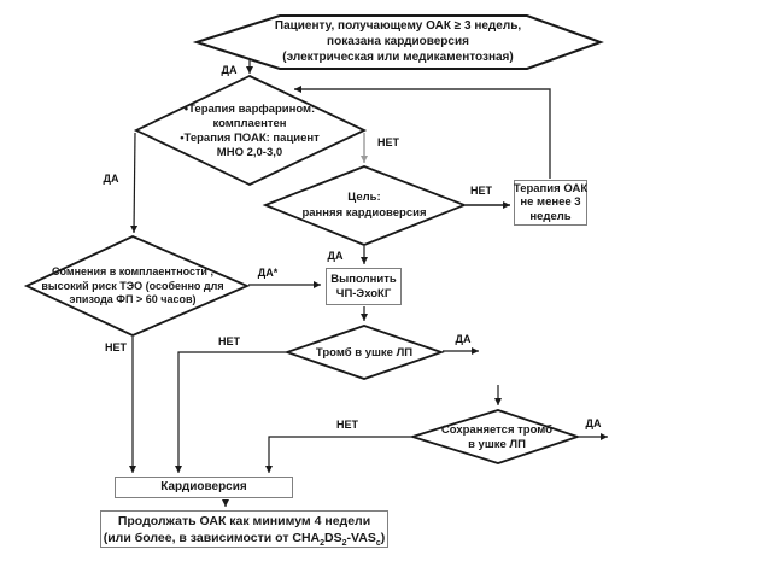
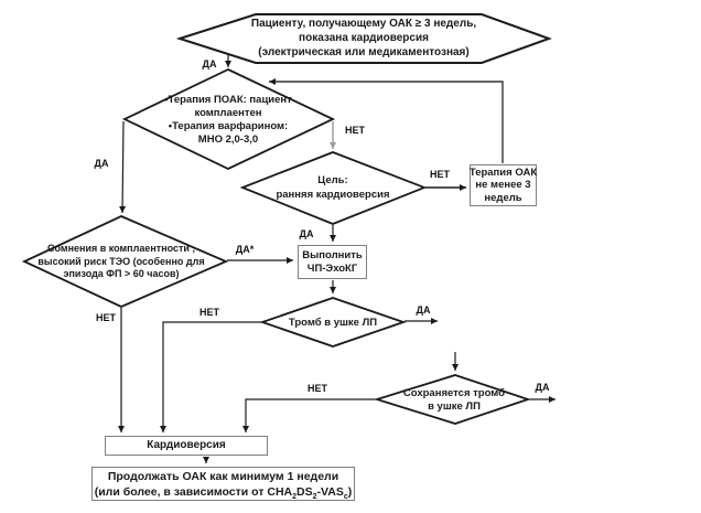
  Пациенту, получающему ОАК ≥ 3 недель,
  показана кардиоверсия
  (электрическая или медикаментозная)
- •Терапия варфарином:
+ •Терапия ПОАК: пациент
  комплаентен
- •Терапия ПОАК: пациент
+ •Терапия варфарином:
  МНО 2,0-3,0
  Цель:
  ранняя кардиоверсия
  Сомнения в комплаентности ,
  высокий риск ТЭО (особенно для
  эпизода ФП > 60 часов)
  Тромб в ушке ЛП
  Сохраняется тромб
  в ушке ЛП
  Терапия ОАК
  не менее 3
  недель
  Выполнить
  ЧП-ЭхоКГ
  Кардиоверсия
- Продолжать ОАК как минимум 4 недели
+ Продолжать ОАК как минимум 1 недели
  (или более, в зависимости от CHA DS -VAS )
  ДА
  ДА
  НЕТ
  НЕТ
  ДА
  ДА*
  НЕТ
  НЕТ
  ДА
  НЕТ
  ДА
